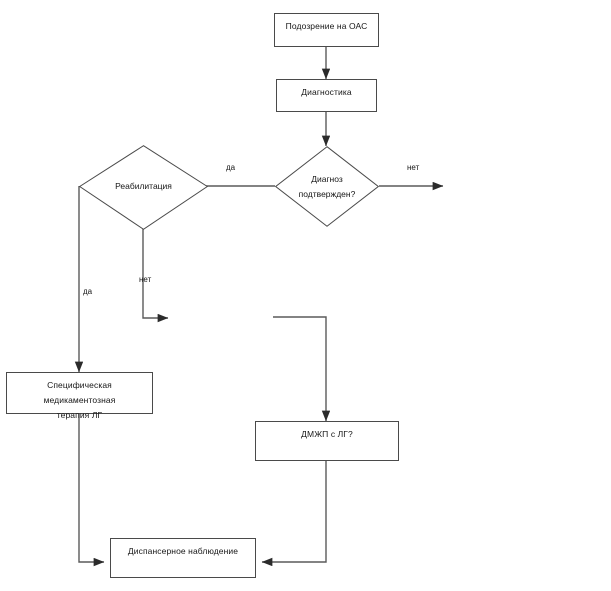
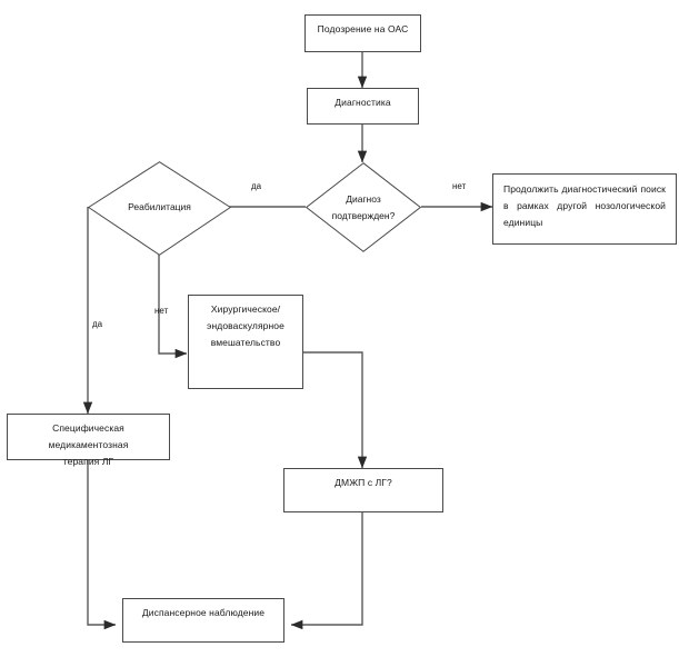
  Подозрение на ОАС
  Диагностика
  Диагноз
  подтвержден?
  Реабилитация
+ Продолжить диагностический поиск в рамках другой нозологической единицы
+ Хирургическое/
+ эндоваскулярное
+ вмешательство
  Специфическая медикаментозная
  терапия ЛГ
  ДМЖП с ЛГ?
  Диспансерное наблюдение
  да
  нет
  да
  нет
